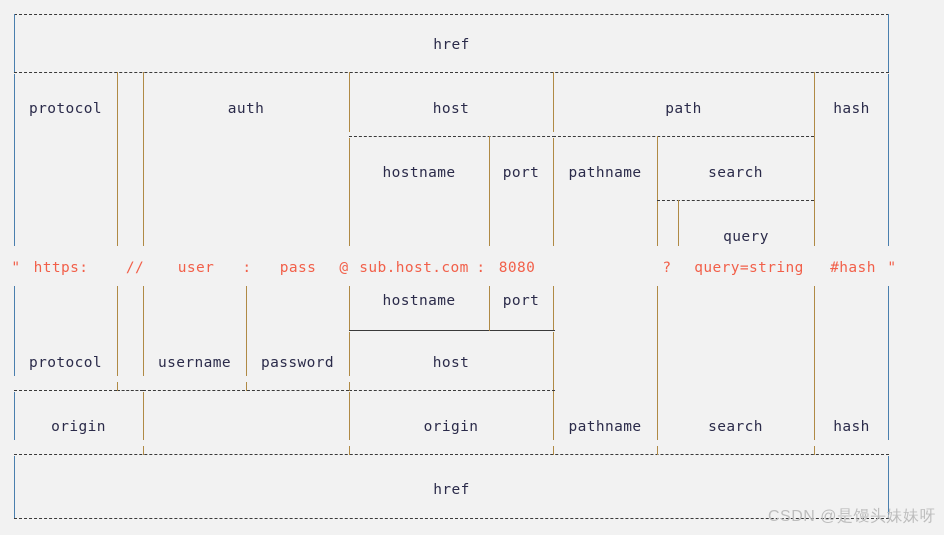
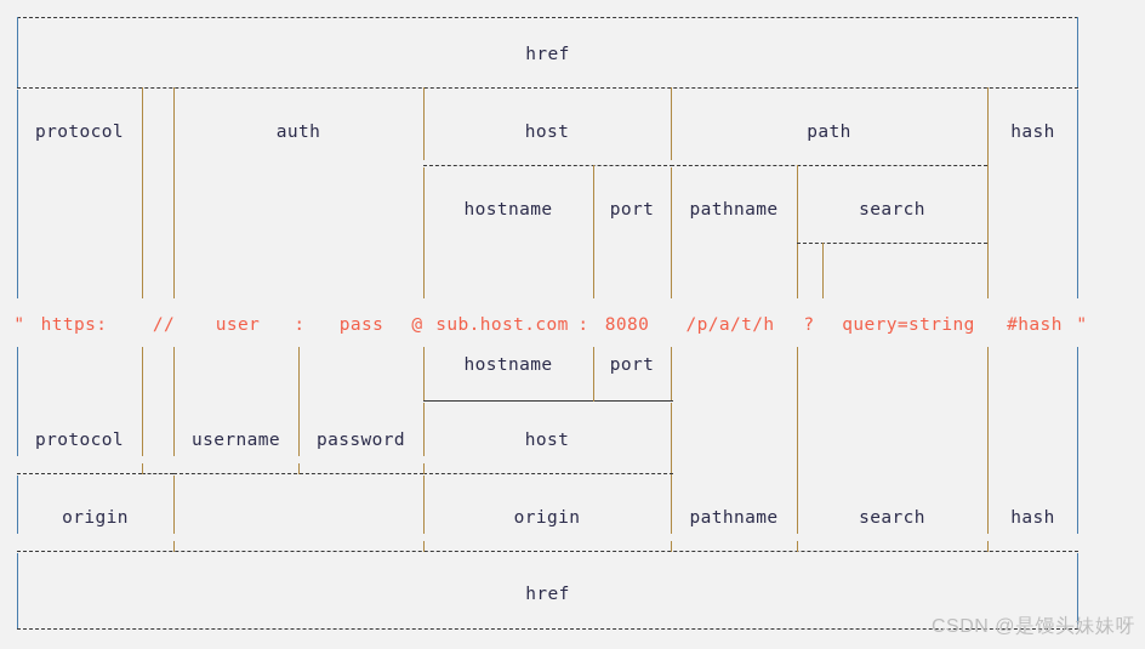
  href
  protocol
  auth
  host
  path
  hash
  hostname
  port
  pathname
  search
- query
  "
  https:
  //
  user
  :
  pass
  @
  sub.host.com
  :
  8080
+ /p/a/t/h
  ?
  query=string
  #hash
  "
  hostname
  port
  protocol
  username
  password
  host
  origin
  origin
  pathname
  search
  hash
  href
  CSDN @是馒头妹妹呀
